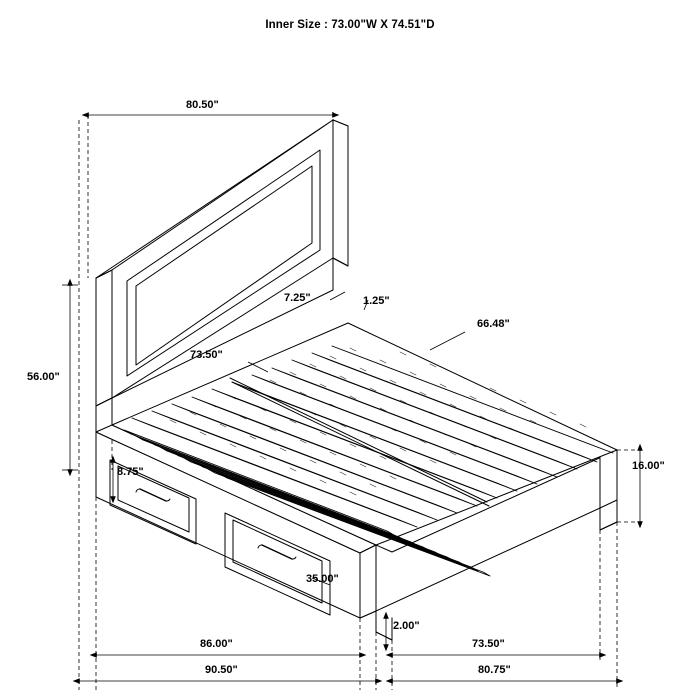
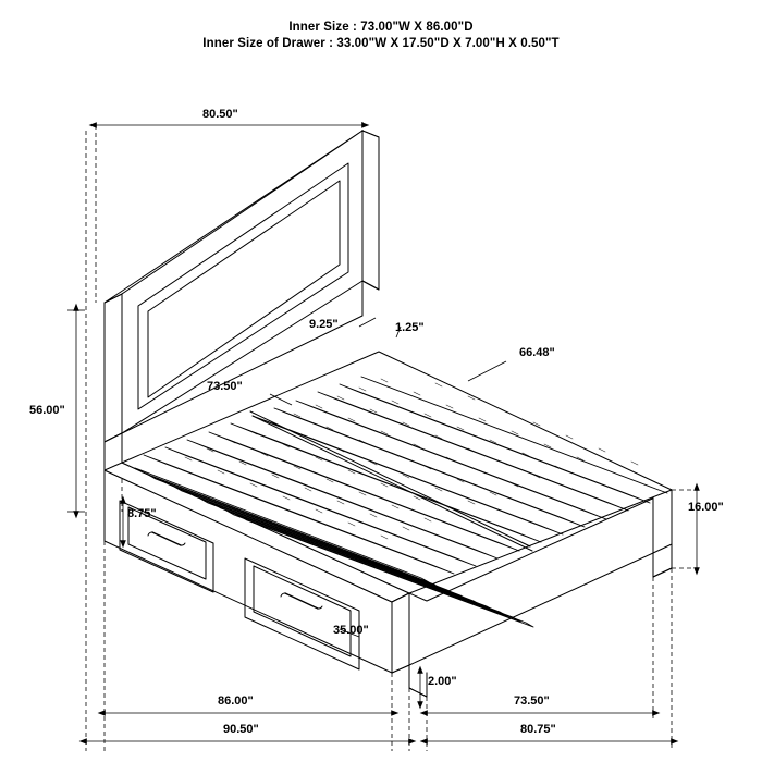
- Inner Size : 73.00"W X 74.51"D
+ Inner Size : 73.00"W X 86.00"D
+ Inner Size of Drawer : 33.00"W X 17.50"D X 7.00"H X 0.50"T
  80.50"
  56.00"
- 7.25"
+ 9.25"
  1.25"
  66.48"
  73.50"
  8.75"
  16.00"
  35.00"
  2.00"
  86.00"
  73.50"
  90.50"
  80.75"
